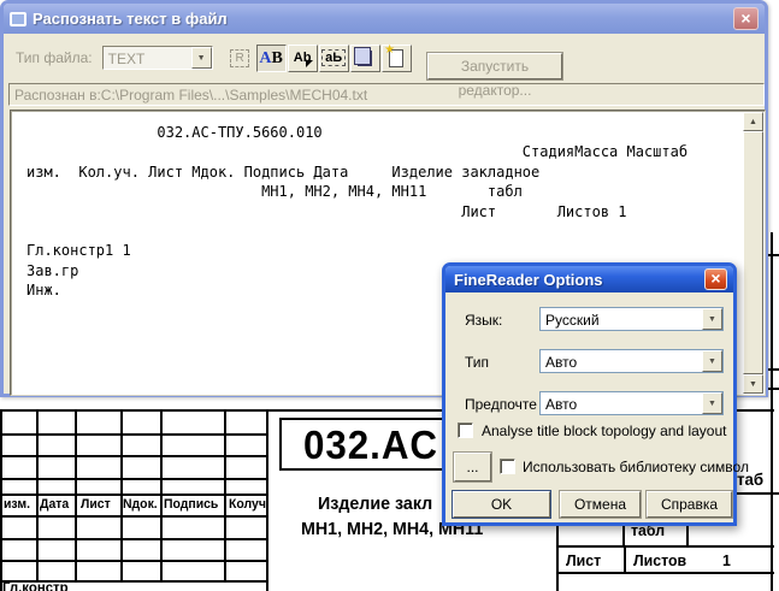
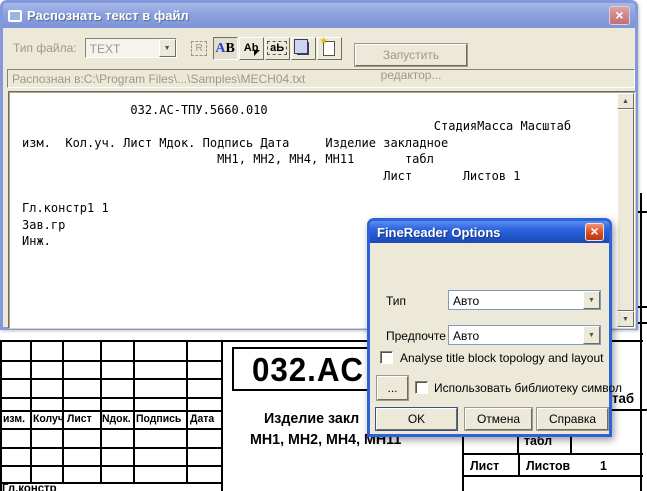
  изм.
- Дата
+ Колуч
  Лист
  Nдок.
  Подпись
- Колуч
+ Дата
  032.AC
  Изделие закл
  МН1, МН2, МН4, МН11
  Лист
  Листов
  1
  табл
  таб
  Гл.констр
  Распознать текст в файл
  ×
  Тип файла:
  TEXT
  R
  AB
  Аb
  аЬ
  ★
  Запустить редактор...
  Распознан в:C:\Program Files\...\Samples\MECH04.txt
  032.АС-ТПУ.5660.010
  СтадияМасса Масштаб
  изм. Кол.уч. Лист Мдок. Подпись Дата Изделие закладное
  МН1, МН2, МН4, МН11 табл
  Лист Листов 1
  Гл.констр1 1
  Зав.гр
  Инж.
  FineReader Options
  ×
- Язык:
- Русский
  Тип
  Авто
  Предпочте
  Авто
  Analyse title block topology and layout
  ...
  Использовать библиотеку символ
  OK
  Отмена
  Справка
